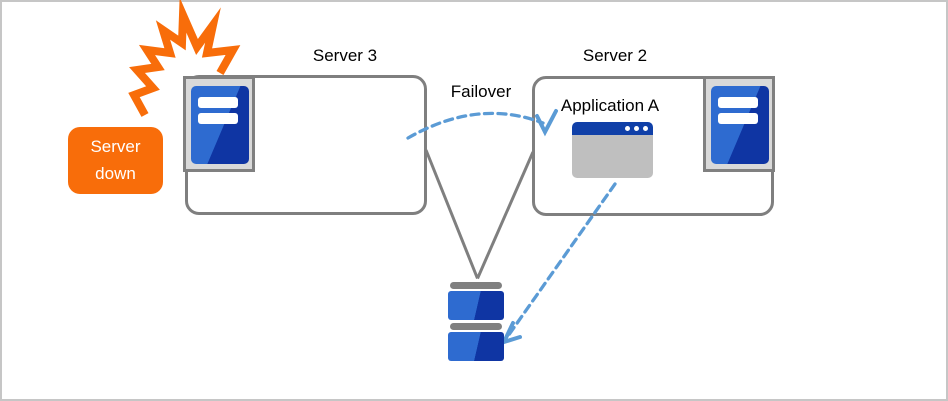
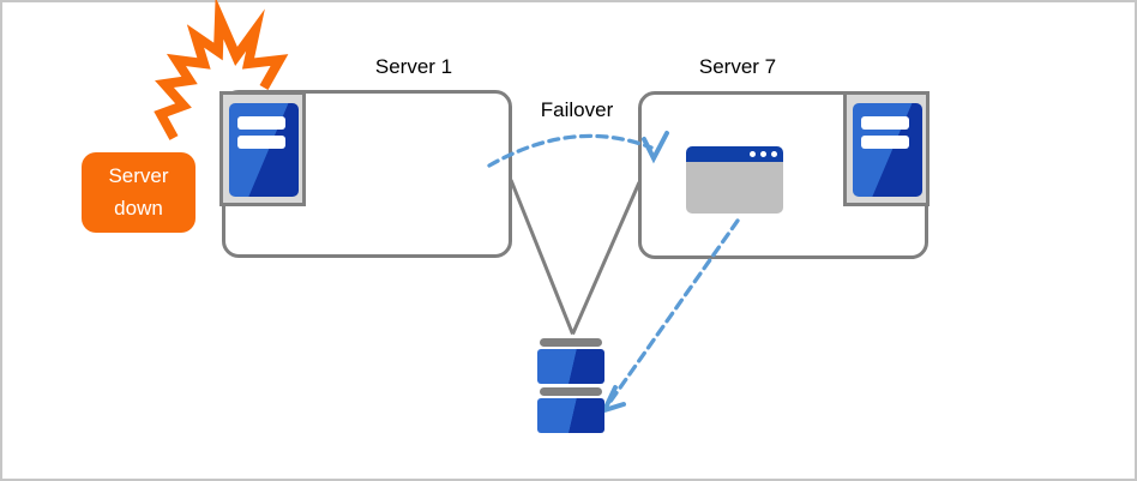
- Server 3
+ Server 1
- Server 2
+ Server 7
  Failover
- Application A
  Server
  down
